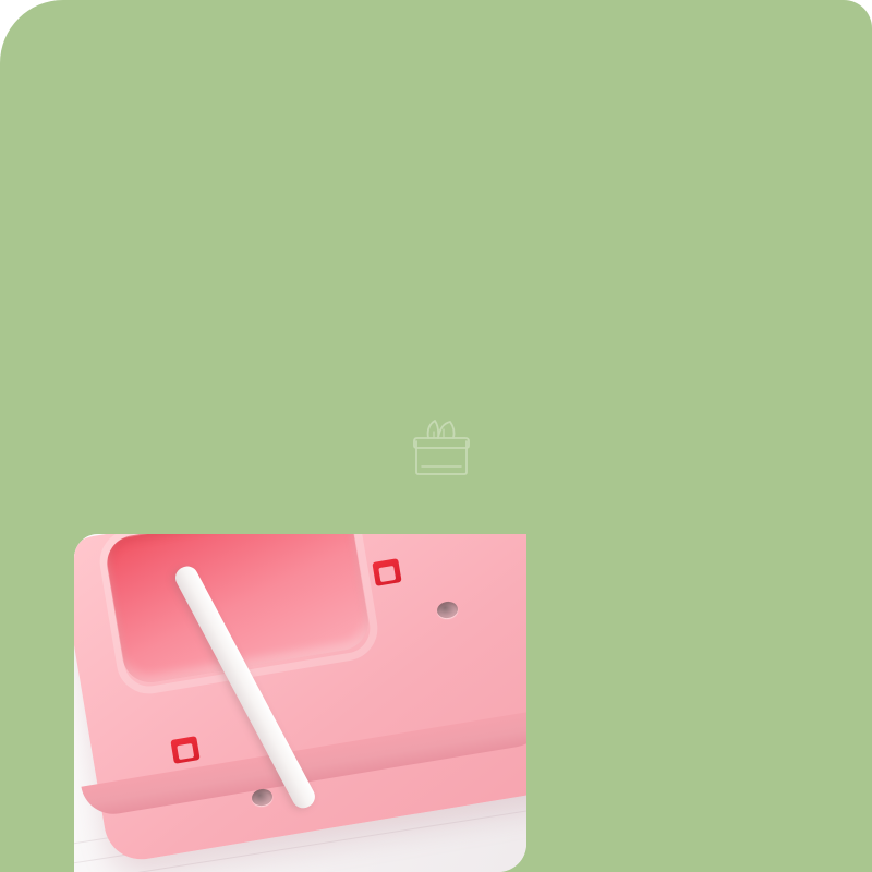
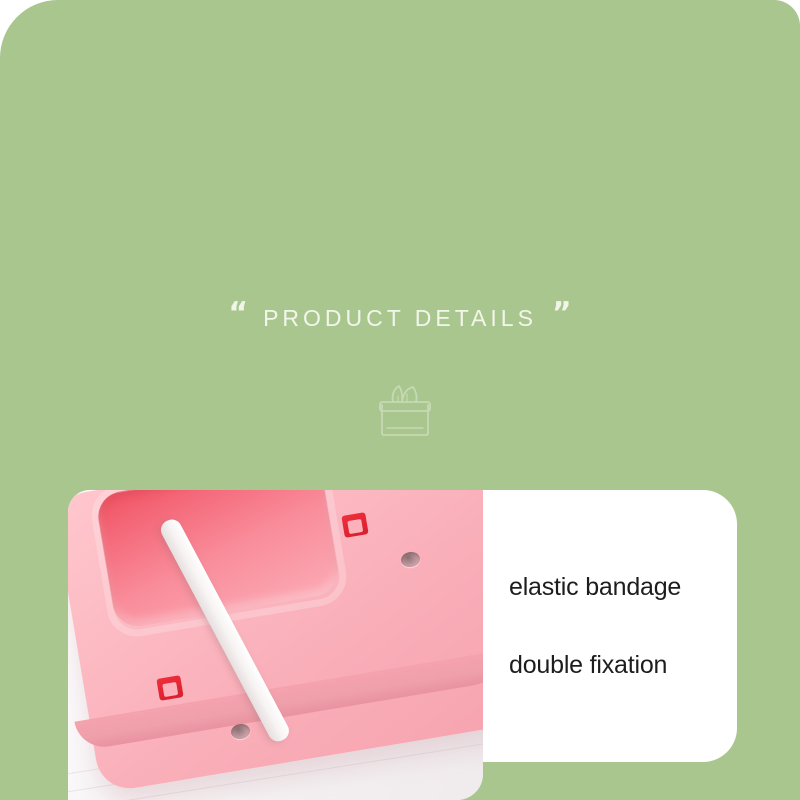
+ “
+ PRODUCT DETAILS
+ ”
+ elastic bandage
+ double fixation
